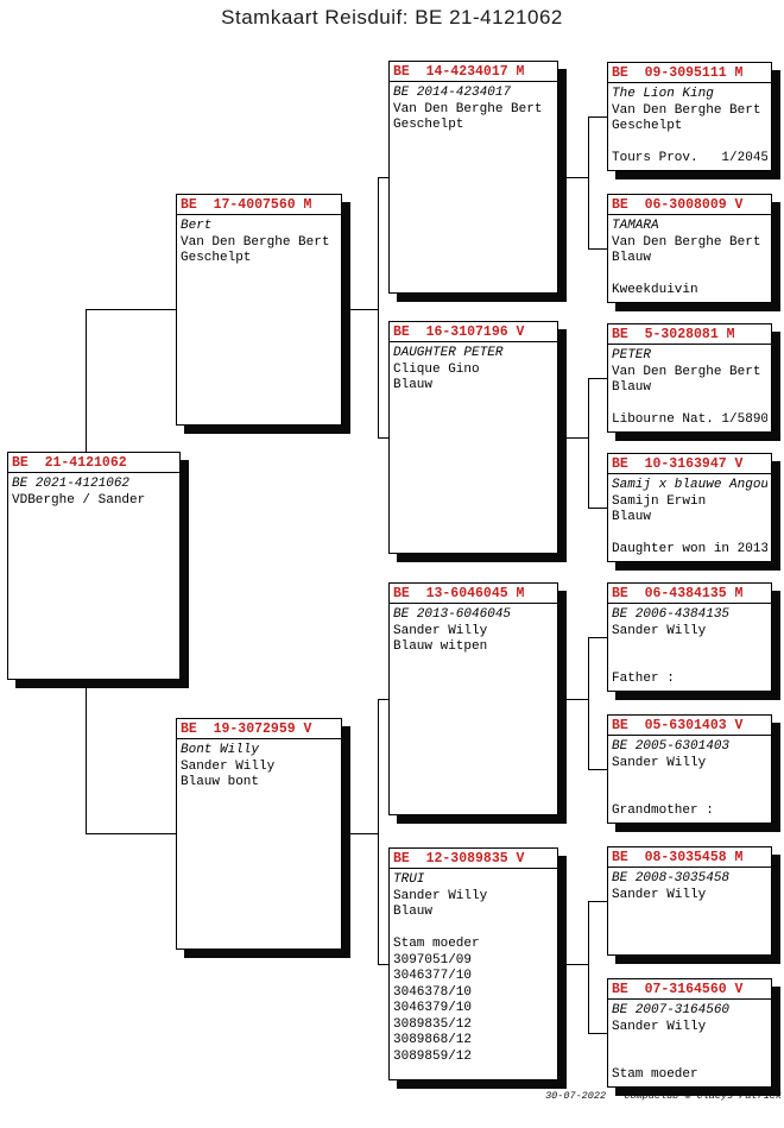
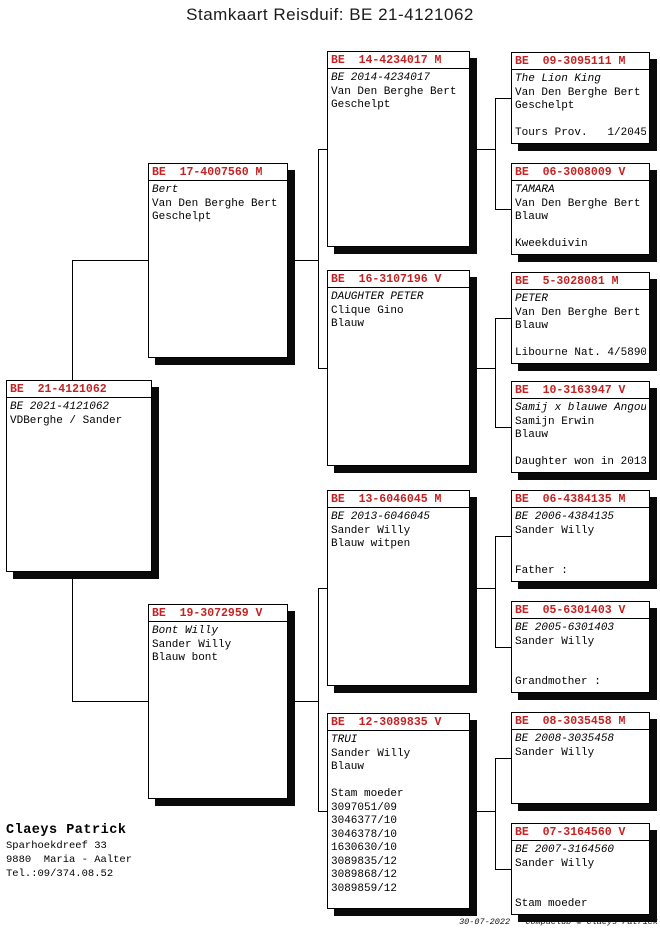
  Stamkaart Reisduif: BE 21-4121062
  BE 21-4121062
  BE 2021-4121062
  VDBerghe / Sander
  BE 17-4007560 M
  Bert
  Van Den Berghe Bert
  Geschelpt
  BE 19-3072959 V
  Bont Willy
  Sander Willy
  Blauw bont
  BE 14-4234017 M
  BE 2014-4234017
  Van Den Berghe Bert
  Geschelpt
  BE 16-3107196 V
  DAUGHTER PETER
  Clique Gino
  Blauw
  BE 13-6046045 M
  BE 2013-6046045
  Sander Willy
  Blauw witpen
  BE 12-3089835 V
  TRUI
  Sander Willy
  Blauw
  Stam moeder
  3097051/09
  3046377/10
  3046378/10
- 3046379/10
+ 1630630/10
  3089835/12
  3089868/12
  3089859/12
  BE 09-3095111 M
  The Lion King
  Van Den Berghe Bert
  Geschelpt
  Tours Prov. 1/2045
  BE 06-3008009 V
  TAMARA
  Van Den Berghe Bert
  Blauw
  Kweekduivin
  BE 5-3028081 M
  PETER
  Van Den Berghe Bert
  Blauw
- Libourne Nat. 1/5890
+ Libourne Nat. 4/5890
  BE 10-3163947 V
  Samij x blauwe Angou
  Samijn Erwin
  Blauw
  Daughter won in 2013
  BE 06-4384135 M
  BE 2006-4384135
  Sander Willy
  Father :
  BE 05-6301403 V
  BE 2005-6301403
  Sander Willy
  Grandmother :
  BE 08-3035458 M
  BE 2008-3035458
  Sander Willy
  BE 07-3164560 V
  BE 2007-3164560
  Sander Willy
  Stam moeder
+ Claeys Patrick
+ Sparhoekdreef 33
+ 9880 Maria - Aalter
+ Tel.:09/374.08.52
  30-07-2022 Compuclub © Claeys Patrick
